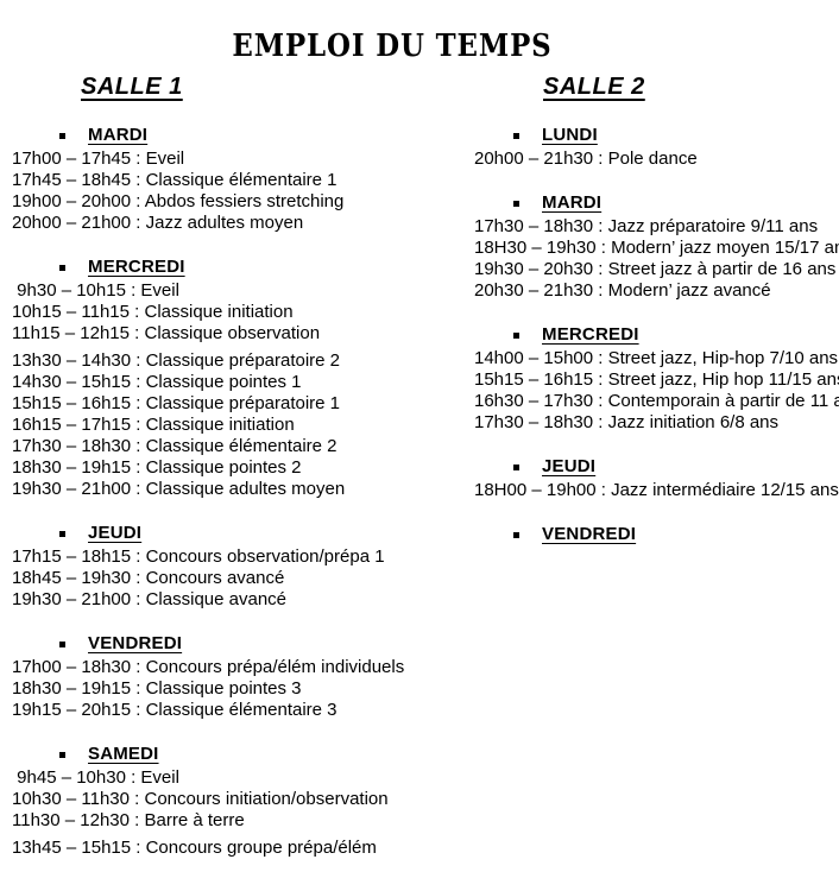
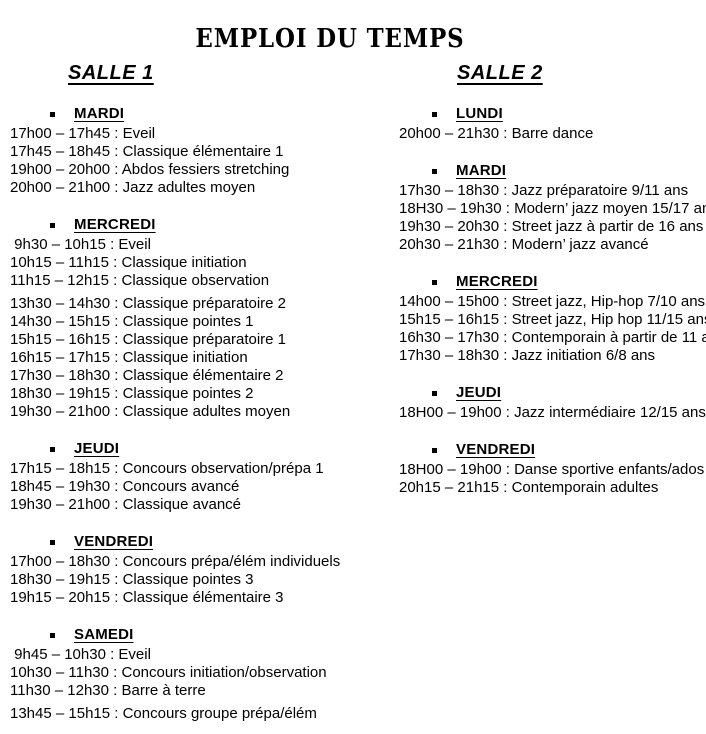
  EMPLOI DU TEMPS
  SALLE 1
  MARDI
  17h00 – 17h45 : Eveil
  17h45 – 18h45 : Classique élémentaire 1
  19h00 – 20h00 : Abdos fessiers stretching
  20h00 – 21h00 : Jazz adultes moyen
  MERCREDI
  9h30 – 10h15 : Eveil
  10h15 – 11h15 : Classique initiation
  11h15 – 12h15 : Classique observation
  13h30 – 14h30 : Classique préparatoire 2
  14h30 – 15h15 : Classique pointes 1
  15h15 – 16h15 : Classique préparatoire 1
  16h15 – 17h15 : Classique initiation
  17h30 – 18h30 : Classique élémentaire 2
  18h30 – 19h15 : Classique pointes 2
  19h30 – 21h00 : Classique adultes moyen
  JEUDI
  17h15 – 18h15 : Concours observation/prépa 1
  18h45 – 19h30 : Concours avancé
  19h30 – 21h00 : Classique avancé
  VENDREDI
  17h00 – 18h30 : Concours prépa/élém individuels
  18h30 – 19h15 : Classique pointes 3
  19h15 – 20h15 : Classique élémentaire 3
  SAMEDI
  9h45 – 10h30 : Eveil
  10h30 – 11h30 : Concours initiation/observation
  11h30 – 12h30 : Barre à terre
  13h45 – 15h15 : Concours groupe prépa/élém
  SALLE 2
  LUNDI
- 20h00 – 21h30 : Pole dance
+ 20h00 – 21h30 : Barre dance
  MARDI
  17h30 – 18h30 : Jazz préparatoire 9/11 ans
  18H30 – 19h30 : Modern’ jazz moyen 15/17 a
  19h30 – 20h30 : Street jazz à partir de 16 ans
  20h30 – 21h30 : Modern’ jazz avancé
  MERCREDI
  14h00 – 15h00 : Street jazz, Hip-hop 7/10 ans
  15h15 – 16h15 : Street jazz, Hip hop 11/15 an
  16h30 – 17h30 : Contemporain à partir de 11
  17h30 – 18h30 : Jazz initiation 6/8 ans
  JEUDI
  18H00 – 19h00 : Jazz intermédiaire 12/15 ans
  VENDREDI
+ 18H00 – 19h00 : Danse sportive enfants/ados
+ 20h15 – 21h15 : Contemporain adultes
